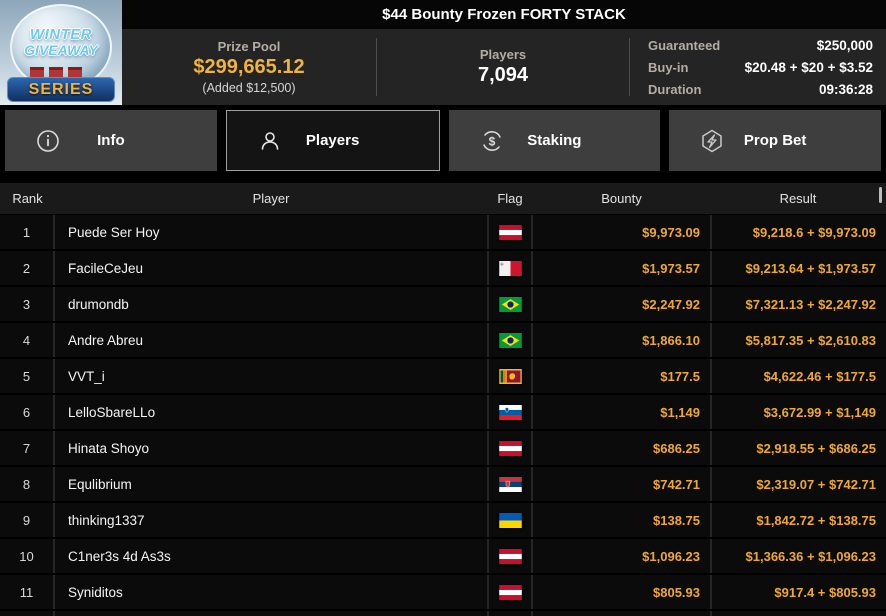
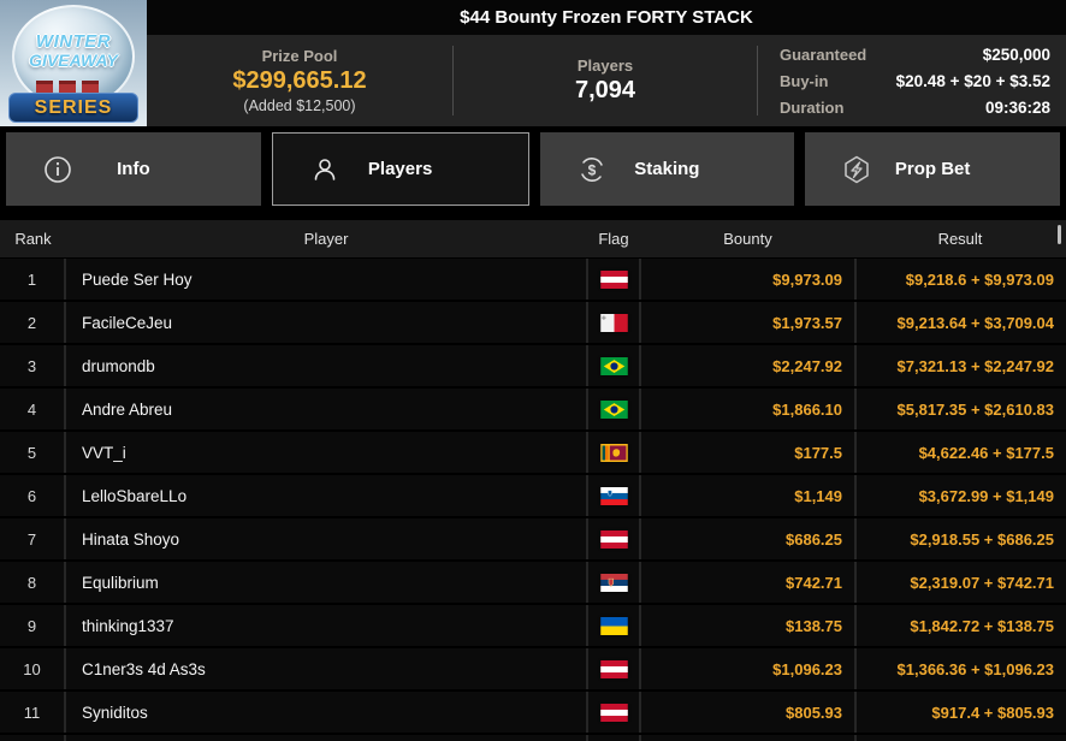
  WINTER
  GIVEAWAY
  SERIES
  $44 Bounty Frozen FORTY STACK
  Prize Pool
  $299,665.12
  (Added $12,500)
  Players
  7,094
  Guaranteed
  $250,000
  Buy-in
  $20.48 + $20 + $3.52
  Duration
  09:36:28
  Info
  Players
  $
  Staking
  Prop Bet
  Rank
  Player
  Flag
  Bounty
  Result
  1
  Puede Ser Hoy
  $9,973.09
  $9,218.6 + $9,973.09
  2
  FacileCeJeu
  $1,973.57
- $9,213.64 + $1,973.57
+ $9,213.64 + $3,709.04
  3
  drumondb
  $2,247.92
  $7,321.13 + $2,247.92
  4
  Andre Abreu
  $1,866.10
  $5,817.35 + $2,610.83
  5
  VVT_i
  $177.5
  $4,622.46 + $177.5
  6
  LelloSbareLLo
  $1,149
  $3,672.99 + $1,149
  7
  Hinata Shoyo
  $686.25
  $2,918.55 + $686.25
  8
  Equlibrium
  $742.71
  $2,319.07 + $742.71
  9
  thinking1337
  $138.75
  $1,842.72 + $138.75
  10
  C1ner3s 4d As3s
  $1,096.23
  $1,366.36 + $1,096.23
  11
  Syniditos
  $805.93
  $917.4 + $805.93
